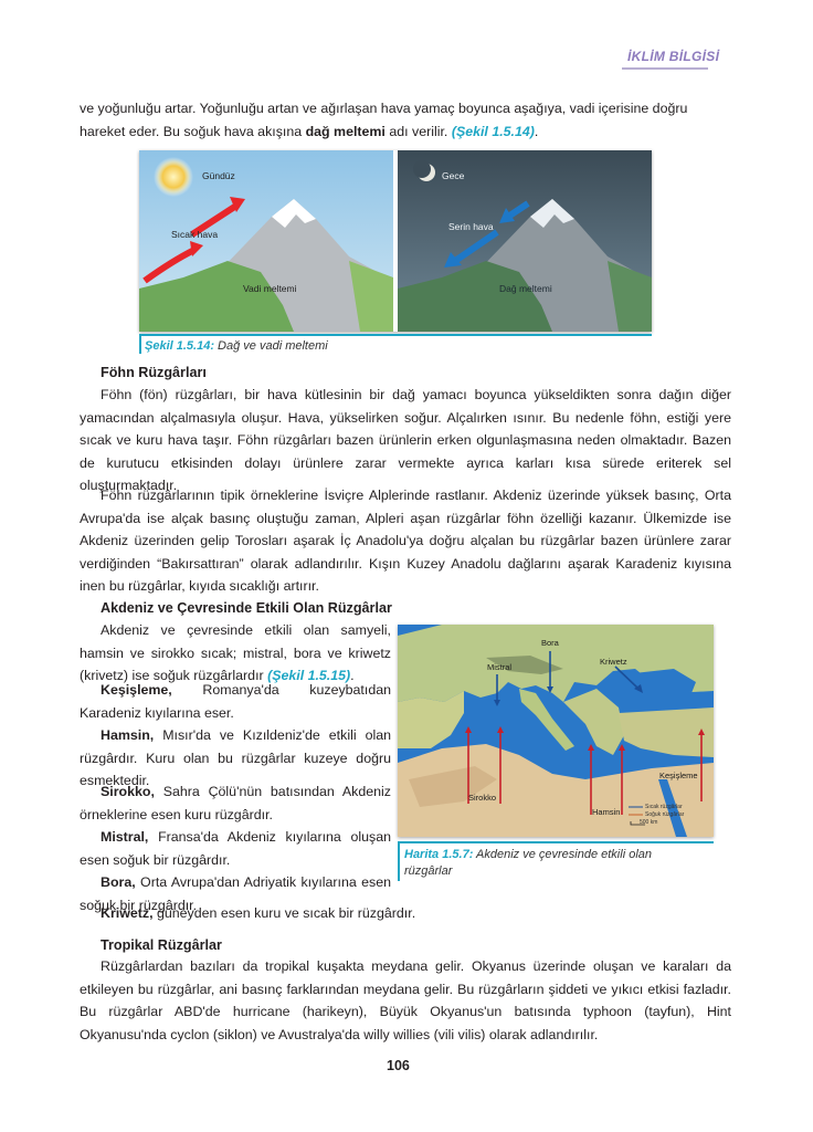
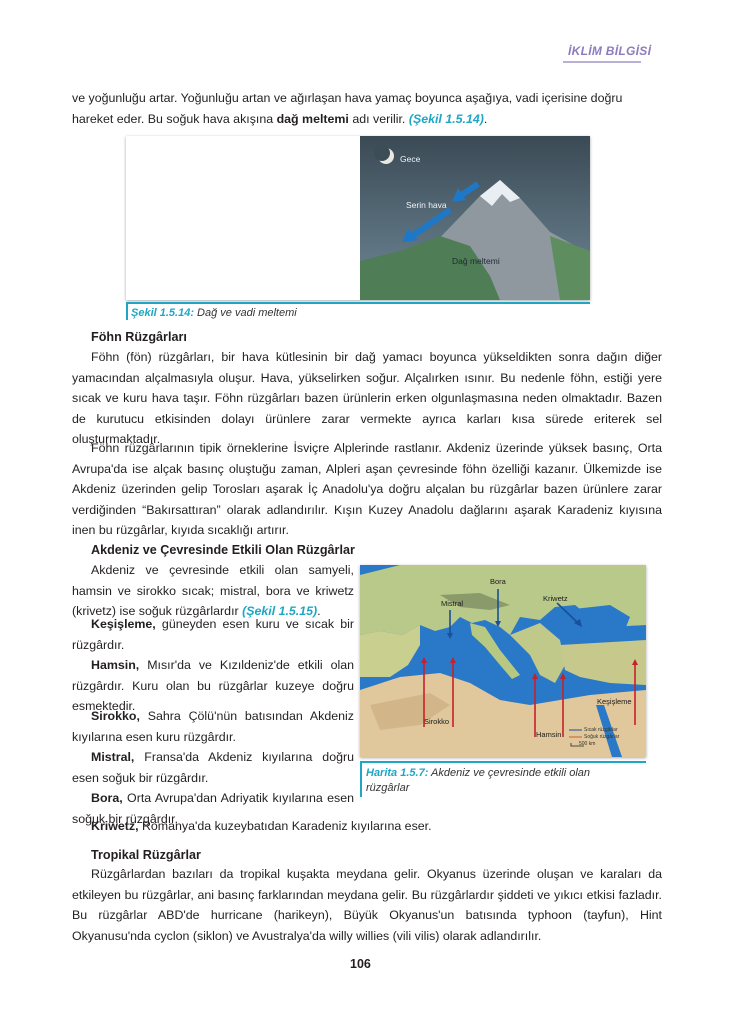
  İKLİM BİLGİSİ
  ve yoğunluğu artar. Yoğunluğu artan ve ağırlaşan hava yamaç boyunca aşağıya, vadi içerisine doğru
  hareket eder. Bu soğuk hava akışına dağ meltemi adı verilir. (Şekil 1.5.14).
- Gündüz
- Sıcak hava
- Vadi meltemi
  Gece
  Serin hava
  Dağ meltemi
  Şekil 1.5.14: Dağ ve vadi meltemi
  Föhn Rüzgârları
  Föhn (fön) rüzgârları, bir hava kütlesinin bir dağ yamacı boyunca yükseldikten sonra dağın diğer yamacından alçalmasıyla oluşur. Hava, yükselirken soğur. Alçalırken ısınır. Bu nedenle föhn, estiği yere sıcak ve kuru hava taşır. Föhn rüzgârları bazen ürünlerin erken olgunlaşmasına neden olmaktadır. Bazen de kurutucu etkisinden dolayı ürünlere zarar vermekte ayrıca karları kısa sürede eriterek sel oluşturmaktadır.
- Föhn rüzgârlarının tipik örneklerine İsviçre Alplerinde rastlanır. Akdeniz üzerinde yüksek basınç, Orta Avrupa'da ise alçak basınç oluştuğu zaman, Alpleri aşan rüzgârlar föhn özelliği kazanır. Ülkemizde ise Akdeniz üzerinden gelip Torosları aşarak İç Anadolu'ya doğru alçalan bu rüzgârlar bazen ürünlere zarar verdiğinden “Bakırsattıran” olarak adlandırılır. Kışın Kuzey Anadolu dağlarını aşarak Karadeniz kıyısına inen bu rüzgârlar, kıyıda sıcaklığı artırır.
+ Föhn rüzgârlarının tipik örneklerine İsviçre Alplerinde rastlanır. Akdeniz üzerinde yüksek basınç, Orta Avrupa'da ise alçak basınç oluştuğu zaman, Alpleri aşan çevresinde föhn özelliği kazanır. Ülkemizde ise Akdeniz üzerinden gelip Torosları aşarak İç Anadolu'ya doğru alçalan bu rüzgârlar bazen ürünlere zarar verdiğinden “Bakırsattıran” olarak adlandırılır. Kışın Kuzey Anadolu dağlarını aşarak Karadeniz kıyısına inen bu rüzgârlar, kıyıda sıcaklığı artırır.
  Akdeniz ve Çevresinde Etkili Olan Rüzgârlar
  Akdeniz ve çevresinde etkili olan samyeli, hamsin ve sirokko sıcak; mistral, bora ve kriwetz (krivetz) ise soğuk rüzgârlardır (Şekil 1.5.15).
- Keşişleme, Romanya'da kuzeybatıdan Karadeniz kıyılarına eser.
+ Keşişleme, güneyden esen kuru ve sıcak bir rüzgârdır.
  Hamsin, Mısır'da ve Kızıldeniz'de etkili olan rüzgârdır. Kuru olan bu rüzgârlar kuzeye doğru esmektedir.
- Sirokko, Sahra Çölü'nün batısından Akdeniz örneklerine esen kuru rüzgârdır.
+ Sirokko, Sahra Çölü'nün batısından Akdeniz kıyılarına esen kuru rüzgârdır.
- Mistral, Fransa'da Akdeniz kıyılarına oluşan esen soğuk bir rüzgârdır.
+ Mistral, Fransa'da Akdeniz kıyılarına doğru esen soğuk bir rüzgârdır.
  Bora, Orta Avrupa'dan Adriyatik kıyılarına esen soğuk bir rüzgârdır.
- Kriwetz, güneyden esen kuru ve sıcak bir rüzgârdır.
+ Kriwetz, Romanya'da kuzeybatıdan Karadeniz kıyılarına eser.
  Mistral
  Bora
  Kriwetz
  Sirokko
  Hamsin
  Keşişleme
  Harita 1.5.7: Akdeniz ve çevresinde etkili olan
  rüzgârlar
  Tropikal Rüzgârlar
- Rüzgârlardan bazıları da tropikal kuşakta meydana gelir. Okyanus üzerinde oluşan ve karaları da etkileyen bu rüzgârlar, ani basınç farklarından meydana gelir. Bu rüzgârların şiddeti ve yıkıcı etkisi fazladır. Bu rüzgârlar ABD'de hurricane (harikeyn), Büyük Okyanus'un batısında typhoon (tayfun), Hint Okyanusu'nda cyclon (siklon) ve Avustralya'da willy willies (vili vilis) olarak adlandırılır.
+ Rüzgârlardan bazıları da tropikal kuşakta meydana gelir. Okyanus üzerinde oluşan ve karaları da etkileyen bu rüzgârlar, ani basınç farklarından meydana gelir. Bu rüzgârlardır şiddeti ve yıkıcı etkisi fazladır. Bu rüzgârlar ABD'de hurricane (harikeyn), Büyük Okyanus'un batısında typhoon (tayfun), Hint Okyanusu'nda cyclon (siklon) ve Avustralya'da willy willies (vili vilis) olarak adlandırılır.
  106
